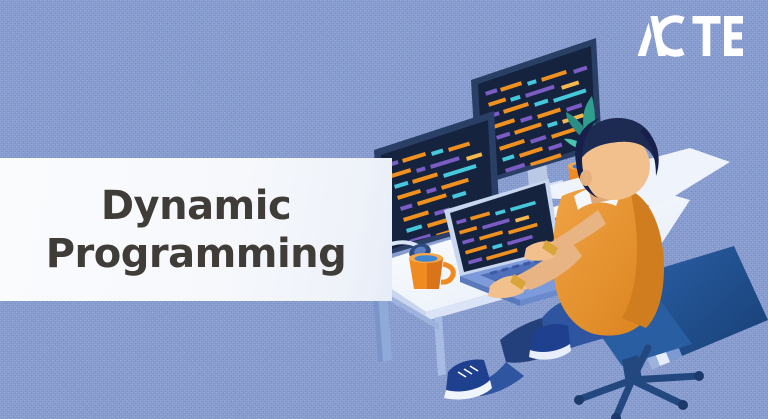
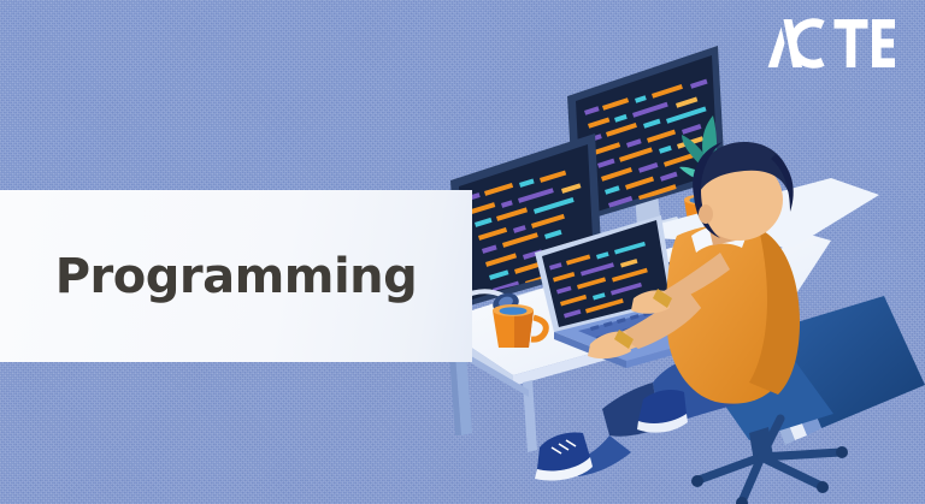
- Dynamic
  Programming
